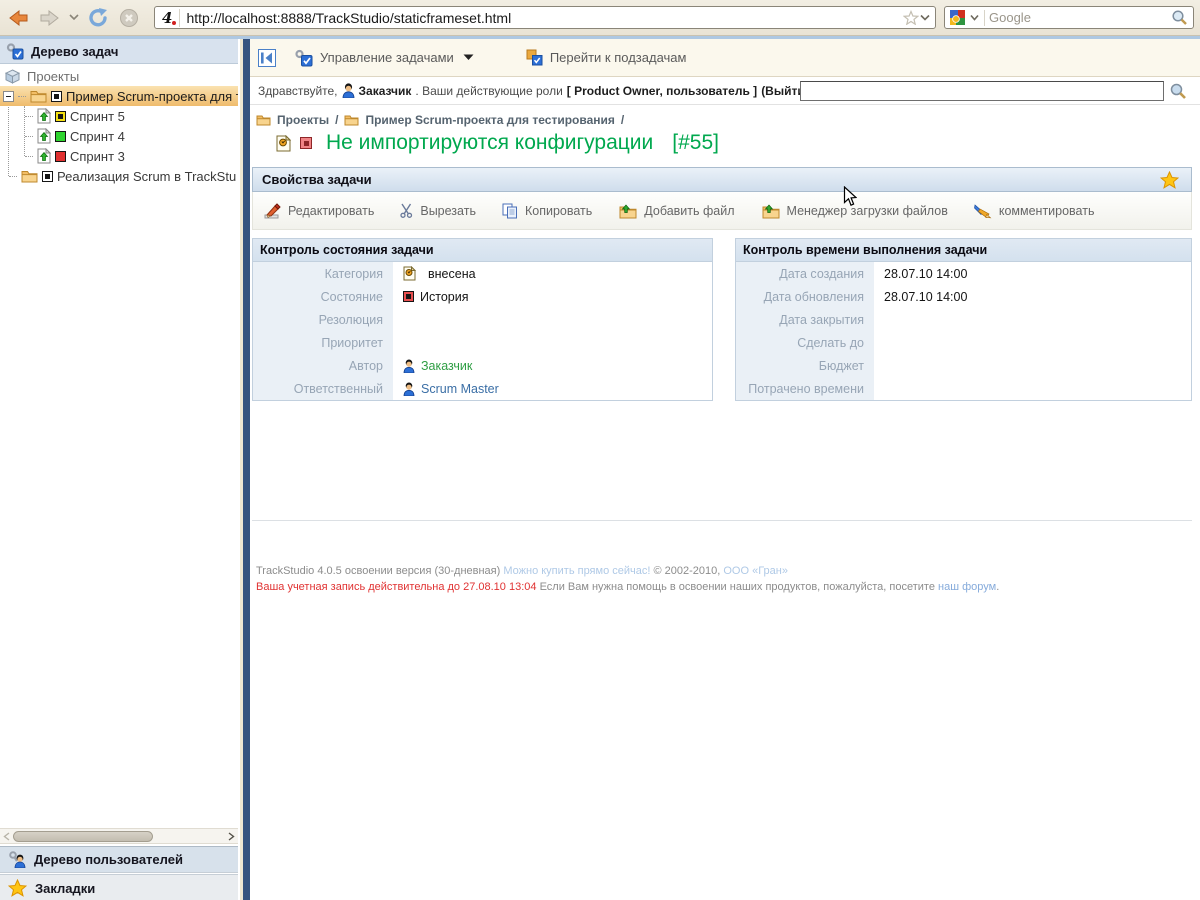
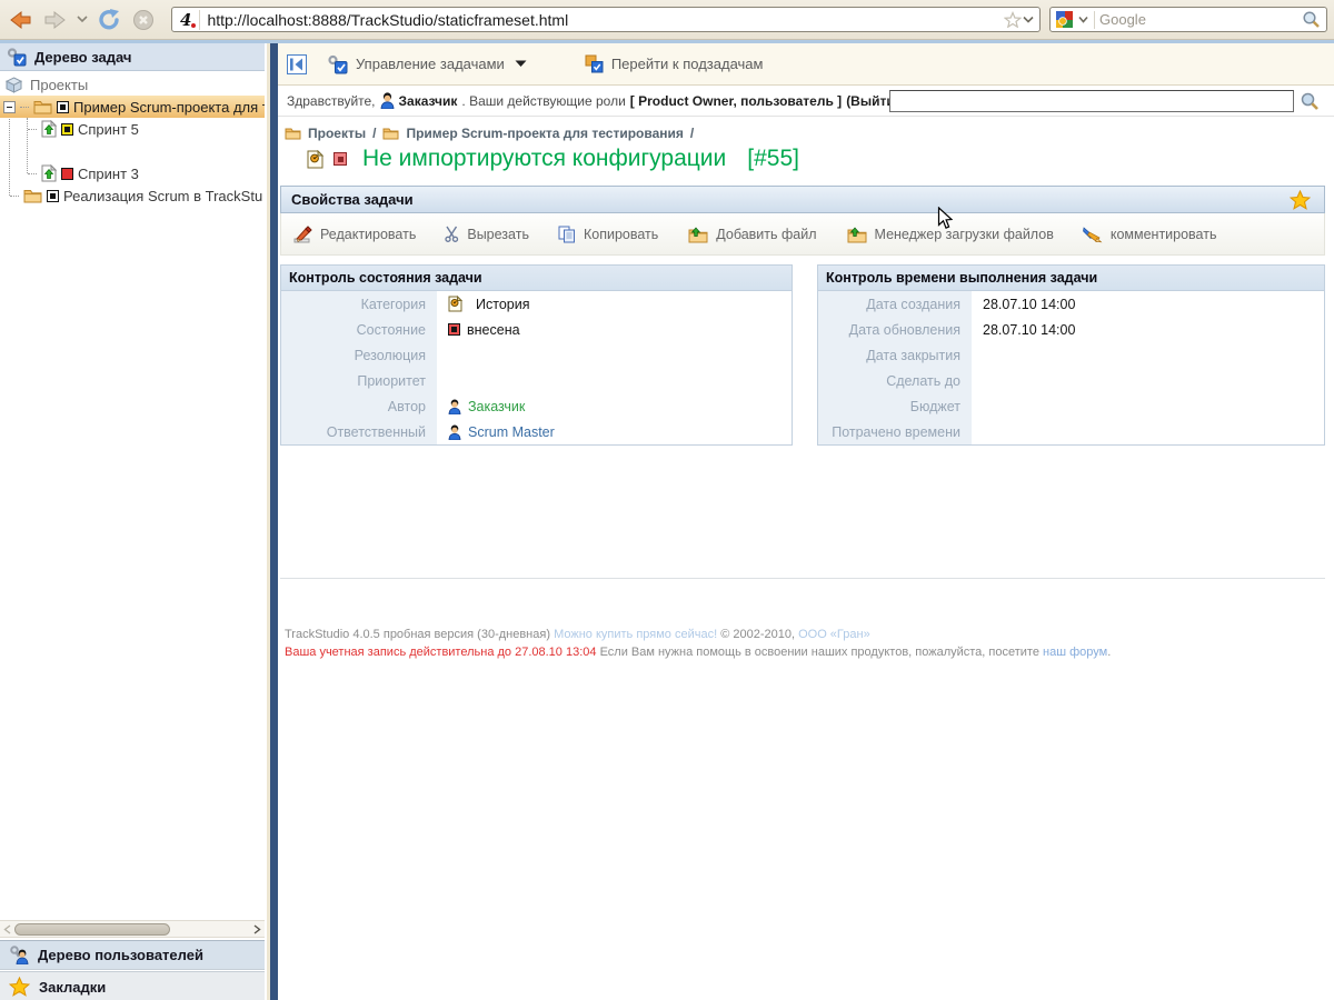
  4
  http://localhost:8888/TrackStudio/staticframeset.html
  Google
  Дерево задач
  Проекты
  Пример Scrum-проекта для
  Спринт 5
- Спринт 4
  Спринт 3
  Реализация Scrum в TrackStu
  Дерево пользователей
  Закладки
  Управление задачами
  Перейти к подзадачам
  Здравствуйте,
  Заказчик
  . Ваши действующие роли
  [ Product Owner, пользователь ]
  (Выйт
  Проекты
  /
  Пример Scrum-проекта для тестирования
  /
  Не импортируются конфигурации
  [#55]
  Свойства задачи
  Редактировать
  Вырезать
  Копировать
  Добавить файл
  Менеджер загрузки файлов
  комментировать
  Контроль состояния задачи
  Категория
- внесена
+ История
  Состояние
- История
+ внесена
  Резолюция
  Приоритет
  Автор
  Заказчик
  Ответственный
  Scrum Master
  Контроль времени выполнения задачи
  Дата создания
  28.07.10 14:00
  Дата обновления
  28.07.10 14:00
  Дата закрытия
  Сделать до
  Бюджет
  Потрачено времени
- TrackStudio 4.0.5 освоении версия (30-дневная) Можно купить прямо сейчас! © 2002-2010, ООО «Гран»
+ TrackStudio 4.0.5 пробная версия (30-дневная) Можно купить прямо сейчас! © 2002-2010, ООО «Гран»
  Ваша учетная запись действительна до 27.08.10 13:04 Если Вам нужна помощь в освоении наших продуктов, пожалуйста, посетите наш форум.
